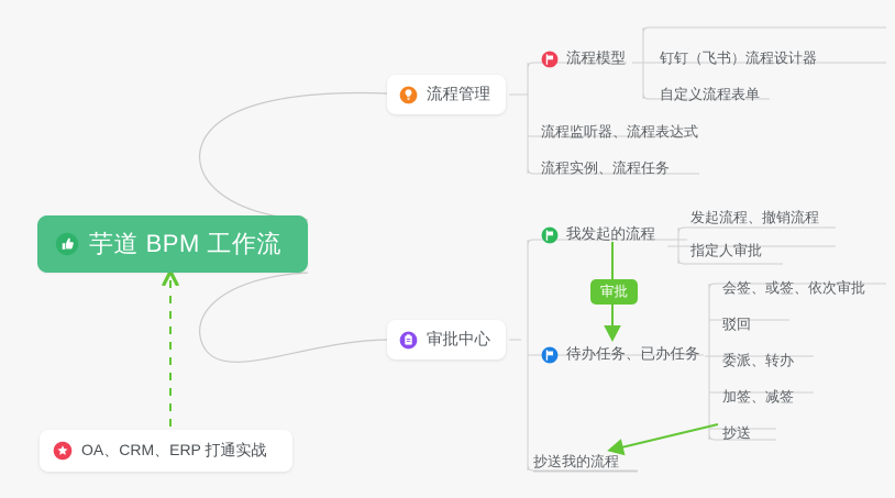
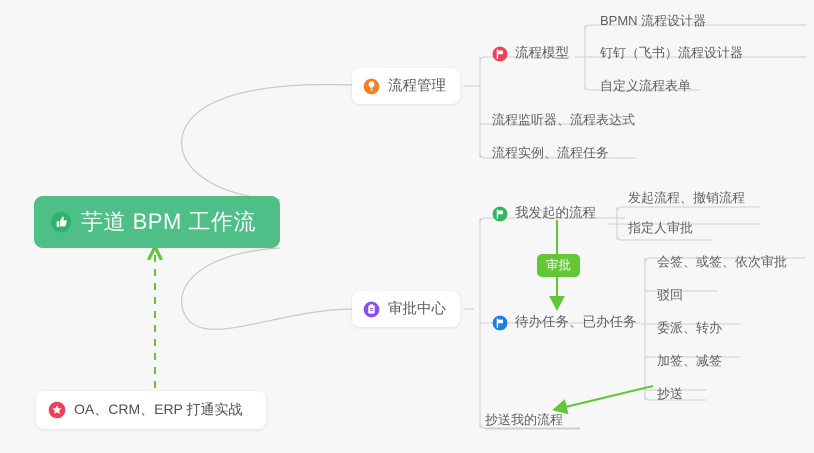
  芋道 BPM 工作流
  流程管理
  流程模型
+ BPMN 流程设计器
  钉钉（飞书）流程设计器
  自定义流程表单
  流程监听器、流程表达式
  流程实例、流程任务
  审批中心
  我发起的流程
  发起流程、撤销流程
  指定人审批
  待办任务、已办任务
  会签、或签、依次审批
  驳回
  委派、转办
  加签、减签
  抄送
  抄送我的流程
  审批
  OA、CRM、ERP 打通实战
